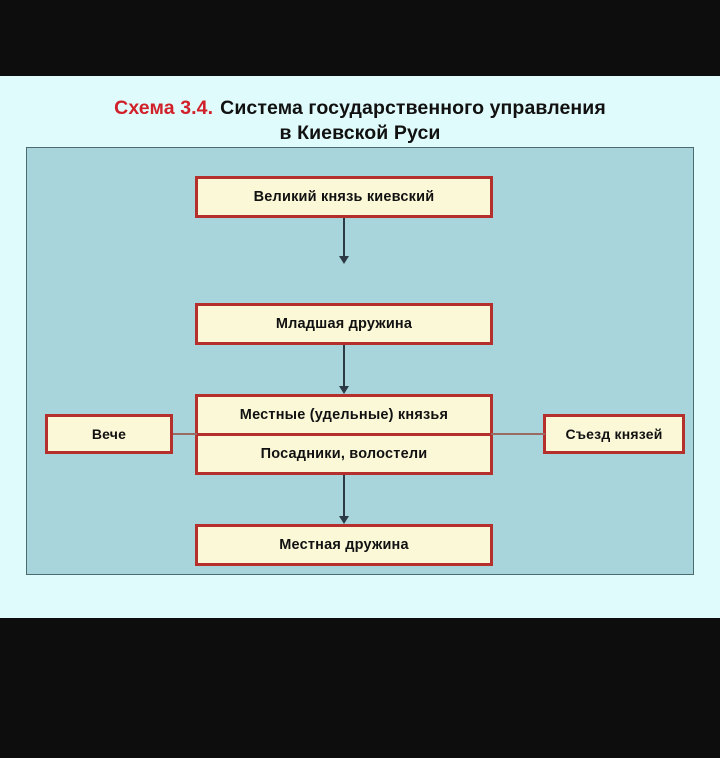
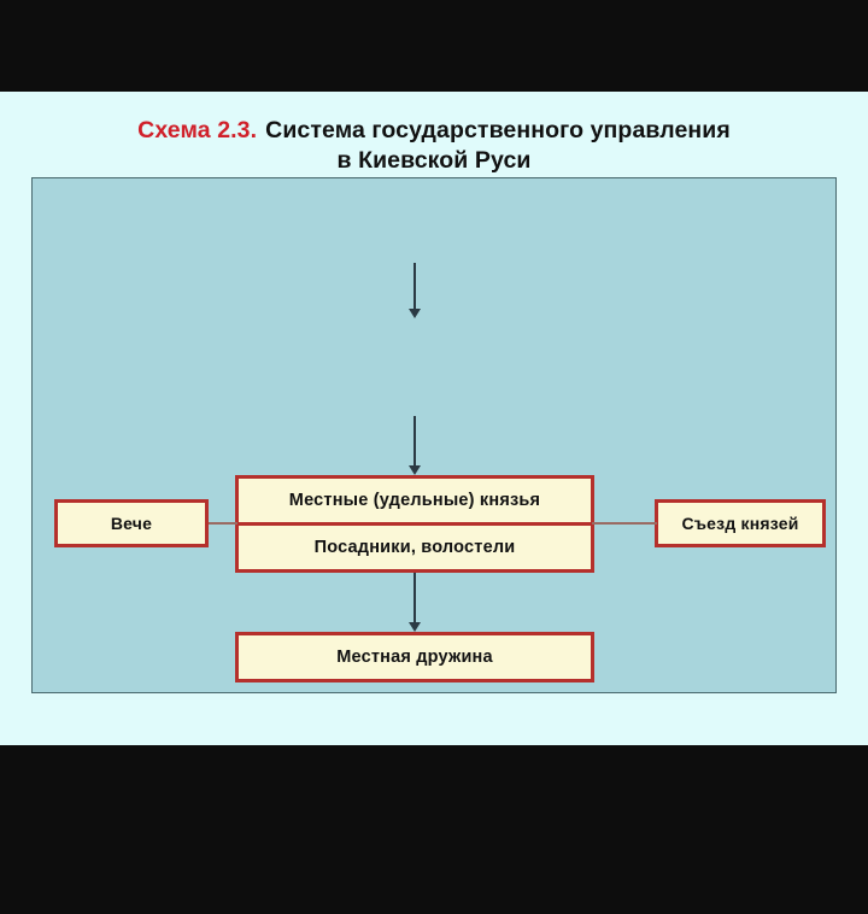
- Схема 3.4. Система государственного управления
+ Схема 2.3. Система государственного управления
  в Киевской Руси
- Великий князь киевский
- Младшая дружина
  Местные (удельные) князья
  Посадники, волостели
  Вече
  Съезд князей
  Местная дружина
